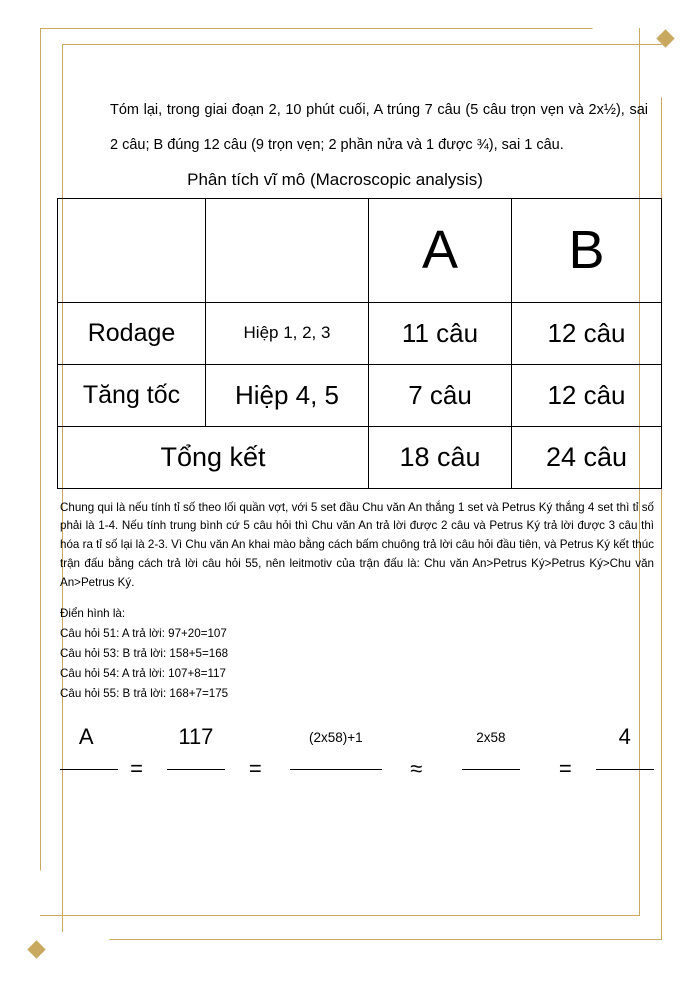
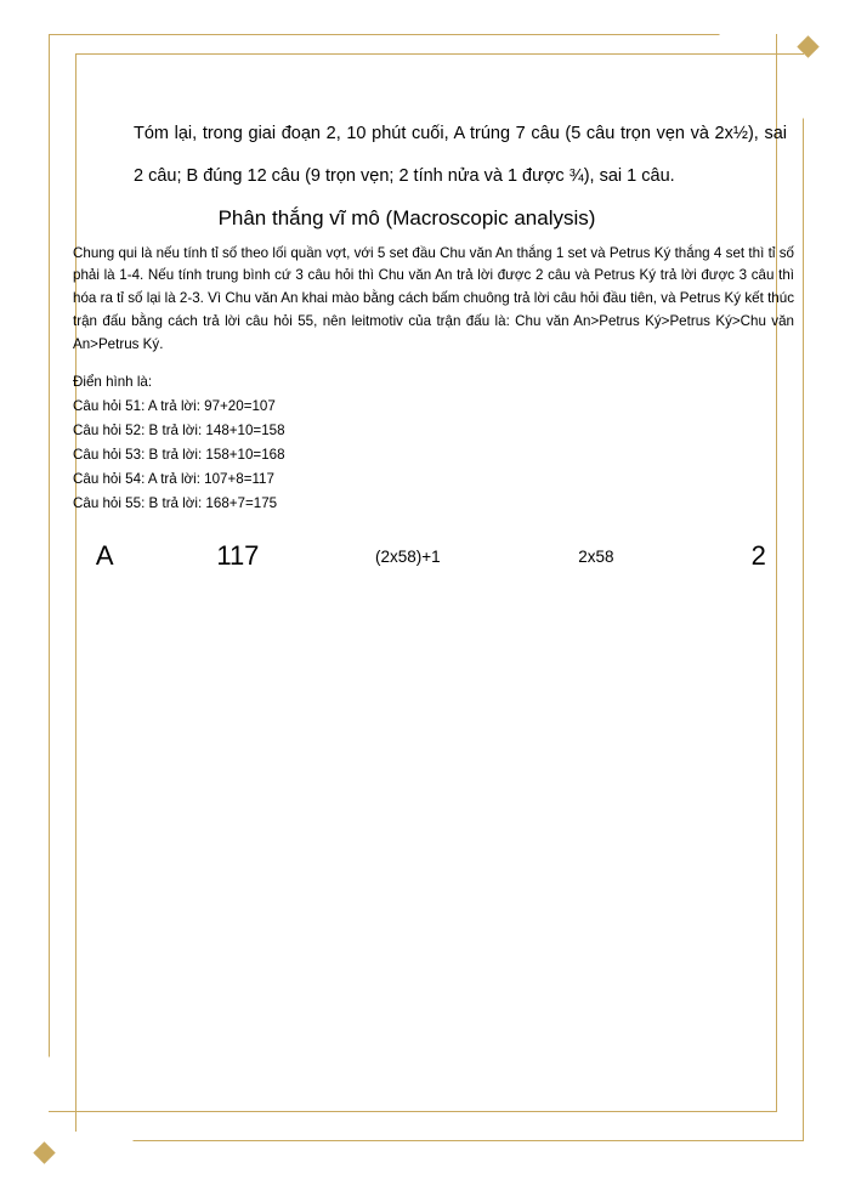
- Tóm lại, trong giai đoạn 2, 10 phút cuối, A trúng 7 câu (5 câu trọn vẹn và 2x½), sai 2 câu; B đúng 12 câu (9 trọn vẹn; 2 phần nửa và 1 được ¾), sai 1 câu.
+ Tóm lại, trong giai đoạn 2, 10 phút cuối, A trúng 7 câu (5 câu trọn vẹn và 2x½), sai 2 câu; B đúng 12 câu (9 trọn vẹn; 2 tính nửa và 1 được ¾), sai 1 câu.
- Phân tích vĩ mô (Macroscopic analysis)
+ Phân thắng vĩ mô (Macroscopic analysis)
- 		A	B
- Rodage	Hiệp 1, 2, 3	11 câu	12 câu
- Tăng tốc	Hiệp 4, 5	7 câu	12 câu
- Tổng kết	18 câu	24 câu
- Chung qui là nếu tính tỉ số theo lối quần vợt, với 5 set đầu Chu văn An thắng 1 set và Petrus Ký thắng 4 set thì tỉ số phải là 1-4. Nếu tính trung bình cứ 5 câu hỏi thì Chu văn An trả lời được 2 câu và Petrus Ký trả lời được 3 câu thì hóa ra tỉ số lại là 2-3. Vì Chu văn An khai mào bằng cách bấm chuông trả lời câu hỏi đầu tiên, và Petrus Ký kết thúc trận đấu bằng cách trả lời câu hỏi 55, nên leitmotiv của trận đấu là: Chu văn An>Petrus Ký>Petrus Ký>Chu văn An>Petrus Ký.
+ Chung qui là nếu tính tỉ số theo lối quần vợt, với 5 set đầu Chu văn An thắng 1 set và Petrus Ký thắng 4 set thì tỉ số phải là 1-4. Nếu tính trung bình cứ 3 câu hỏi thì Chu văn An trả lời được 2 câu và Petrus Ký trả lời được 3 câu thì hóa ra tỉ số lại là 2-3. Vì Chu văn An khai mào bằng cách bấm chuông trả lời câu hỏi đầu tiên, và Petrus Ký kết thúc trận đấu bằng cách trả lời câu hỏi 55, nên leitmotiv của trận đấu là: Chu văn An>Petrus Ký>Petrus Ký>Chu văn An>Petrus Ký.
  Điển hình là:
  Câu hỏi 51: A trả lời: 97+20=107
+ Câu hỏi 52: B trả lời: 148+10=158
- Câu hỏi 53: B trả lời: 158+5=168
+ Câu hỏi 53: B trả lời: 158+10=168
  Câu hỏi 54: A trả lời: 107+8=117
  Câu hỏi 55: B trả lời: 168+7=175
- A		117		(2x58)+1		2x58		4
+ A		117		(2x58)+1		2x58		2
- 	=		=		≈		=
